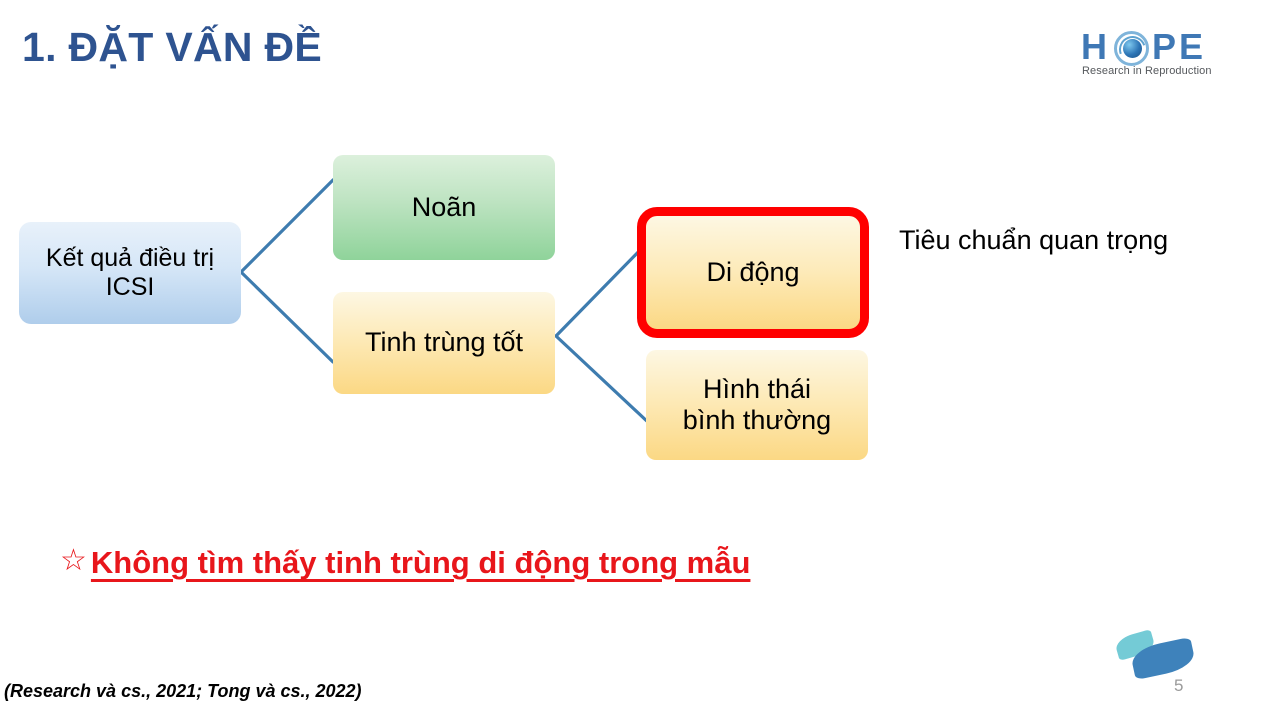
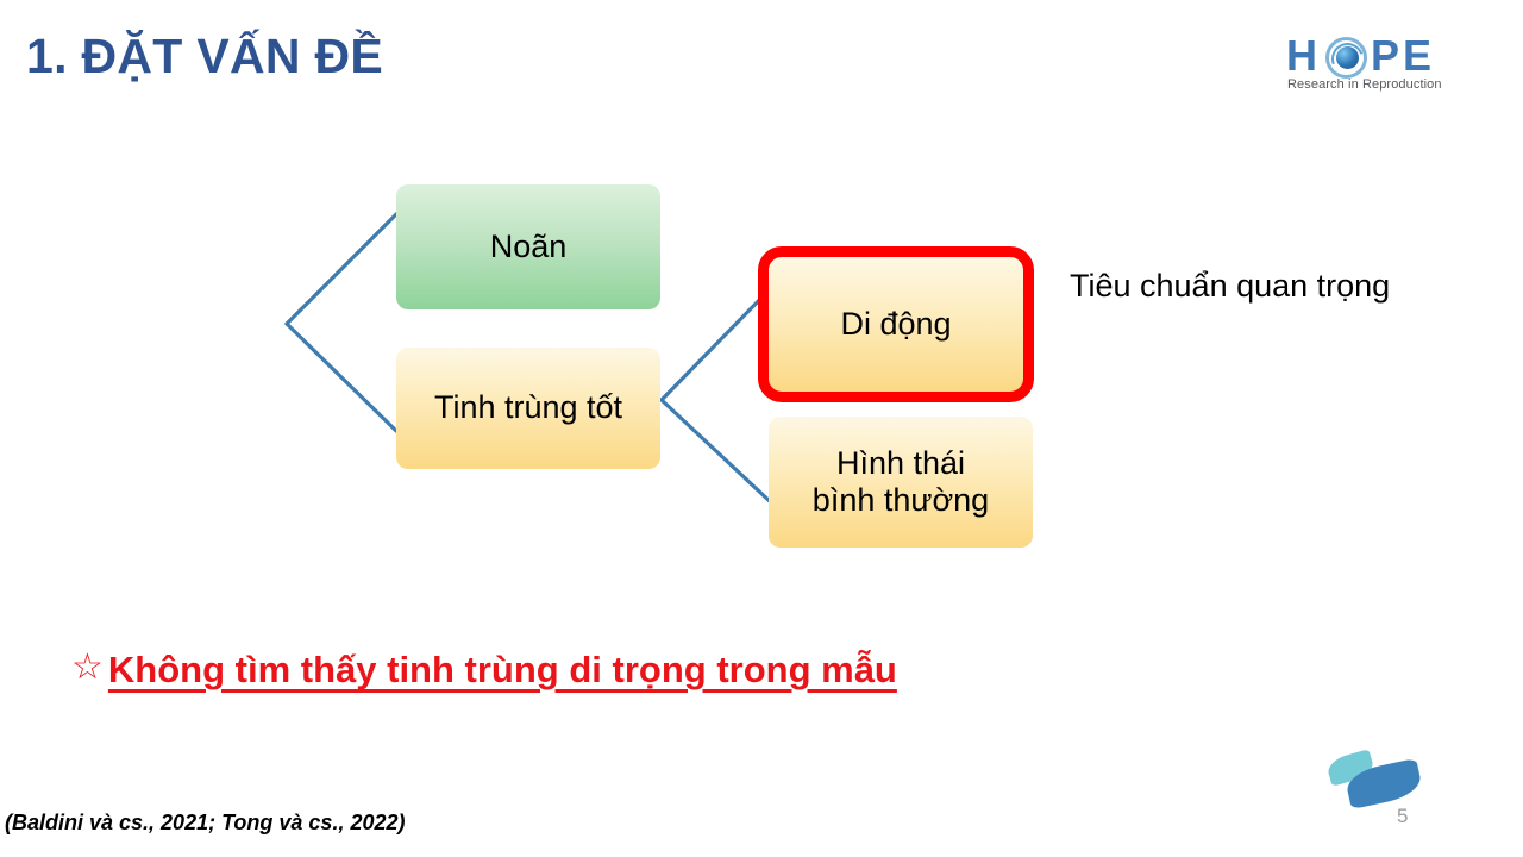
  1. ĐẶT VẤN ĐỀ
  H
  P
  E
  Research in Reproduction
- Kết quả điều trị ICSI
  Noãn
  Tinh trùng tốt
  Di động
  Hình thái
  bình thường
  Tiêu chuẩn quan trọng
  ☆
- Không tìm thấy tinh trùng di động trong mẫu
+ Không tìm thấy tinh trùng di trọng trong mẫu
- (Research và cs., 2021; Tong và cs., 2022)
+ (Baldini và cs., 2021; Tong và cs., 2022)
  5
